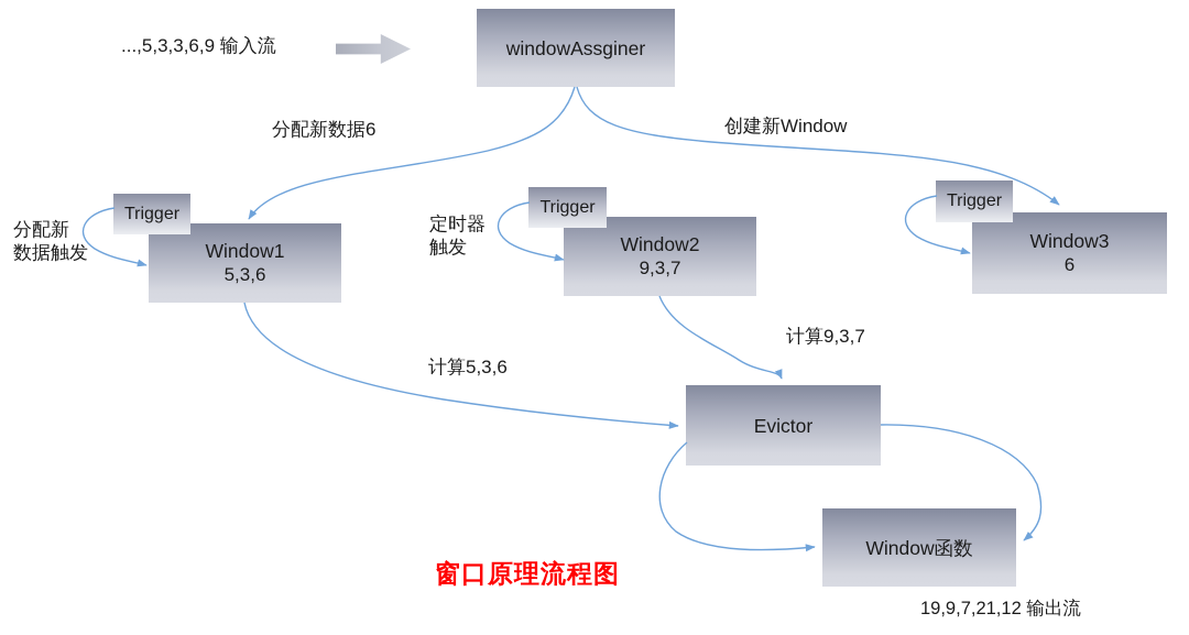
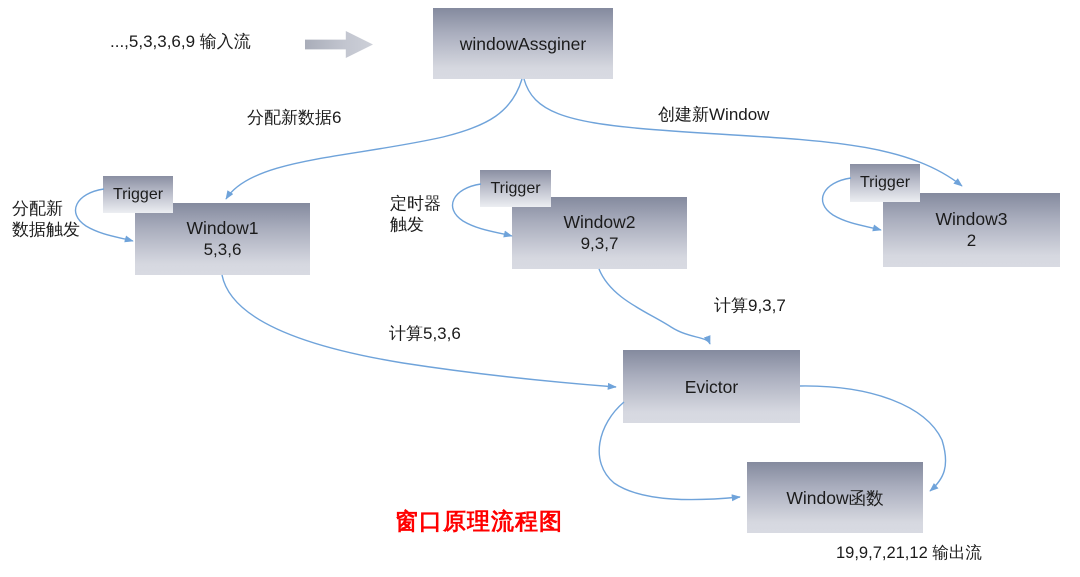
  ...,5,3,3,6,9 输入流
  windowAssginer
  Window1
  5,3,6
  Trigger
  Window2
  9,3,7
  Trigger
  Window3
- 6
+ 2
  Trigger
  Evictor
  Window函数
  分配新数据6
  创建新Window
  分配新
  数据触发
  定时器
  触发
  计算5,3,6
  计算9,3,7
  窗口原理流程图
  19,9,7,21,12 输出流
